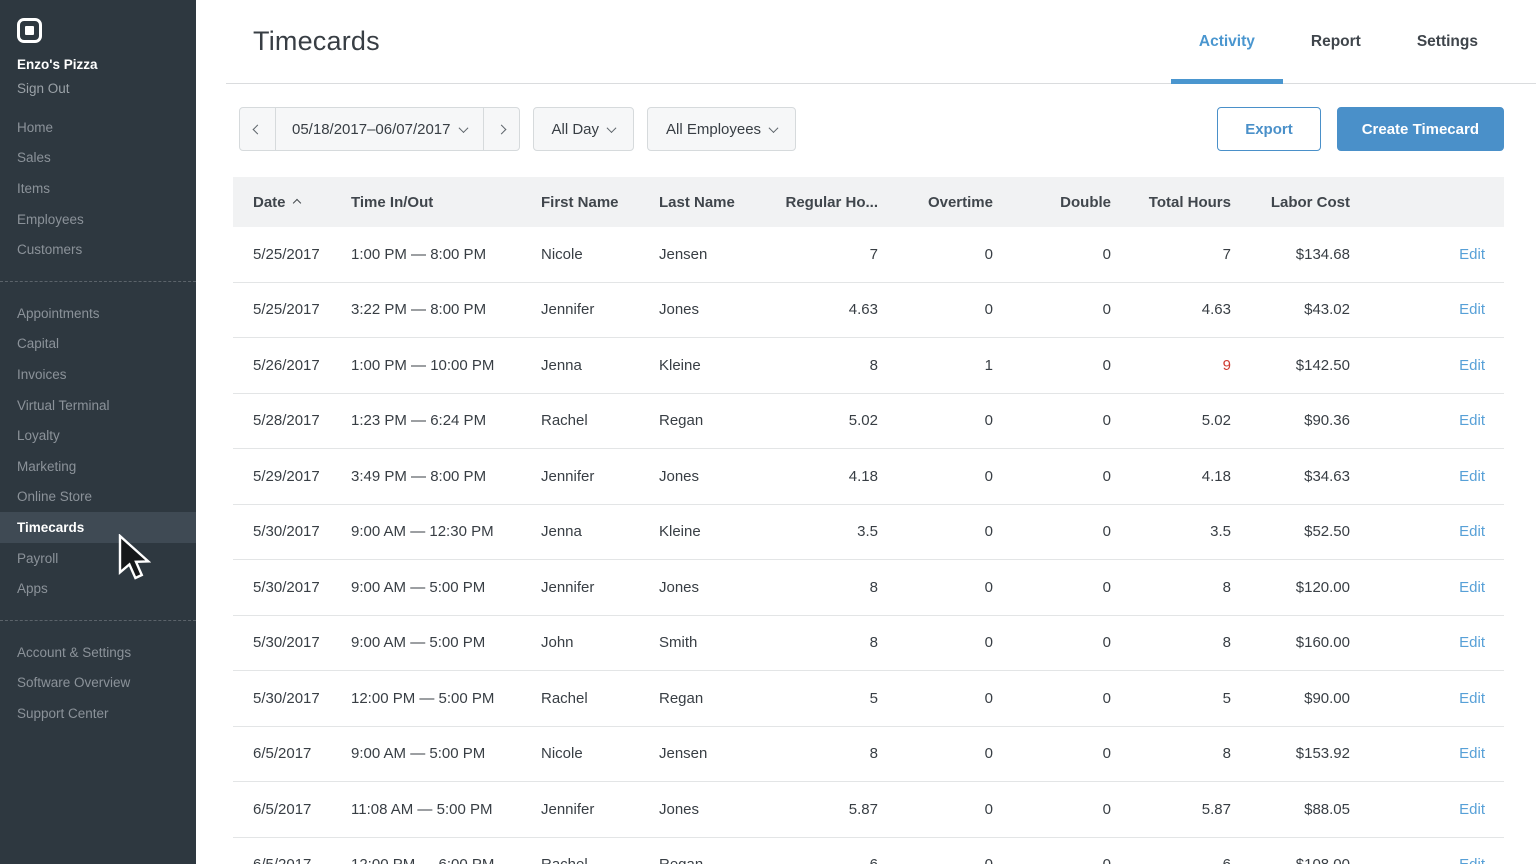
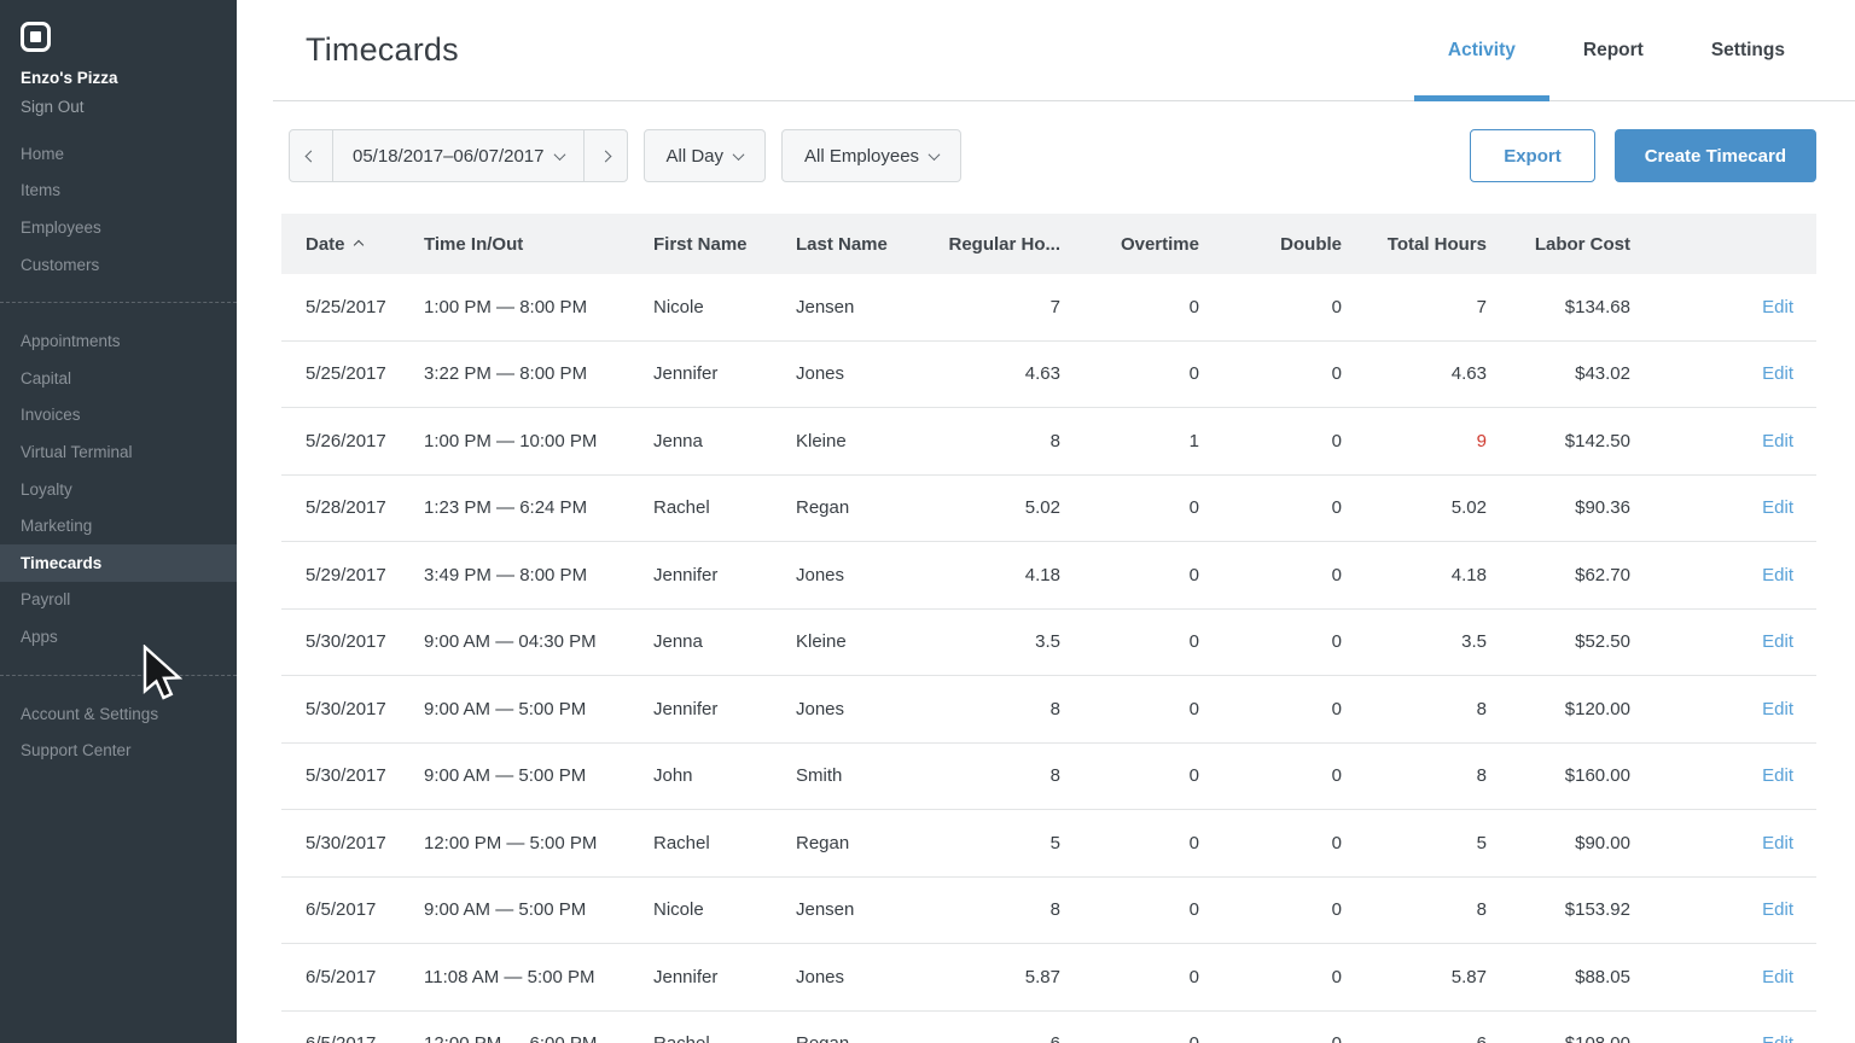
  Enzo's Pizza
  Sign Out
  Home
- Sales
  Items
  Employees
  Customers
  Appointments
  Capital
  Invoices
  Virtual Terminal
  Loyalty
  Marketing
- Online Store
  Timecards
  Payroll
  Apps
  Account & Settings
- Software Overview
  Support Center
  Timecards
  Activity
  Report
  Settings
  05/18/2017–06/07/2017
  All Day
  All Employees
  Export
  Create Timecard
  Date
  Time In/Out
  First Name
  Last Name
  Regular Ho...
  Overtime
  Double
  Total Hours
  Labor Cost
  5/25/2017
  1:00 PM — 8:00 PM
  Nicole
  Jensen
  7
  0
  0
  7
  $134.68
  Edit
  5/25/2017
  3:22 PM — 8:00 PM
  Jennifer
  Jones
  4.63
  0
  0
  4.63
  $43.02
  Edit
  5/26/2017
  1:00 PM — 10:00 PM
  Jenna
  Kleine
  8
  1
  0
  9
  $142.50
  Edit
  5/28/2017
  1:23 PM — 6:24 PM
  Rachel
  Regan
  5.02
  0
  0
  5.02
  $90.36
  Edit
  5/29/2017
  3:49 PM — 8:00 PM
  Jennifer
  Jones
  4.18
  0
  0
  4.18
- $34.63
+ $62.70
  Edit
  5/30/2017
- 9:00 AM — 12:30 PM
+ 9:00 AM — 04:30 PM
  Jenna
  Kleine
  3.5
  0
  0
  3.5
  $52.50
  Edit
  5/30/2017
  9:00 AM — 5:00 PM
  Jennifer
  Jones
  8
  0
  0
  8
  $120.00
  Edit
  5/30/2017
  9:00 AM — 5:00 PM
  John
  Smith
  8
  0
  0
  8
  $160.00
  Edit
  5/30/2017
  12:00 PM — 5:00 PM
  Rachel
  Regan
  5
  0
  0
  5
  $90.00
  Edit
  6/5/2017
  9:00 AM — 5:00 PM
  Nicole
  Jensen
  8
  0
  0
  8
  $153.92
  Edit
  6/5/2017
  11:08 AM — 5:00 PM
  Jennifer
  Jones
  5.87
  0
  0
  5.87
  $88.05
  Edit
